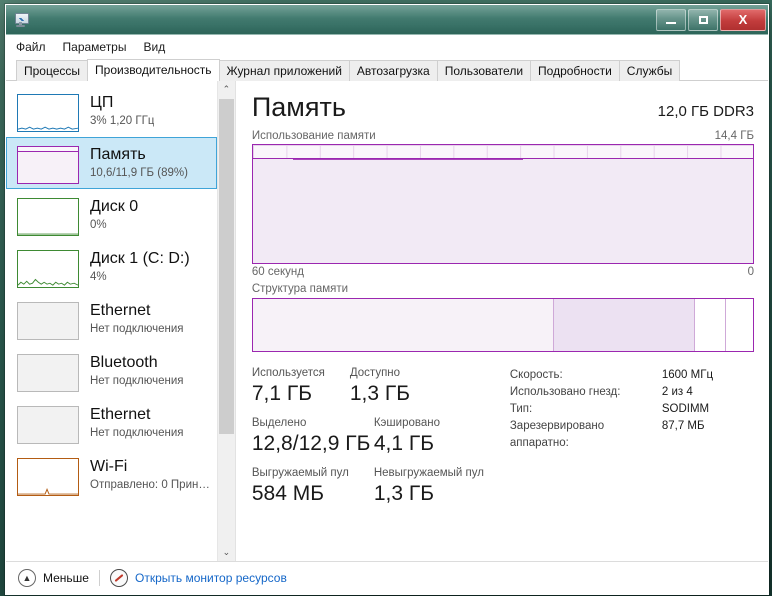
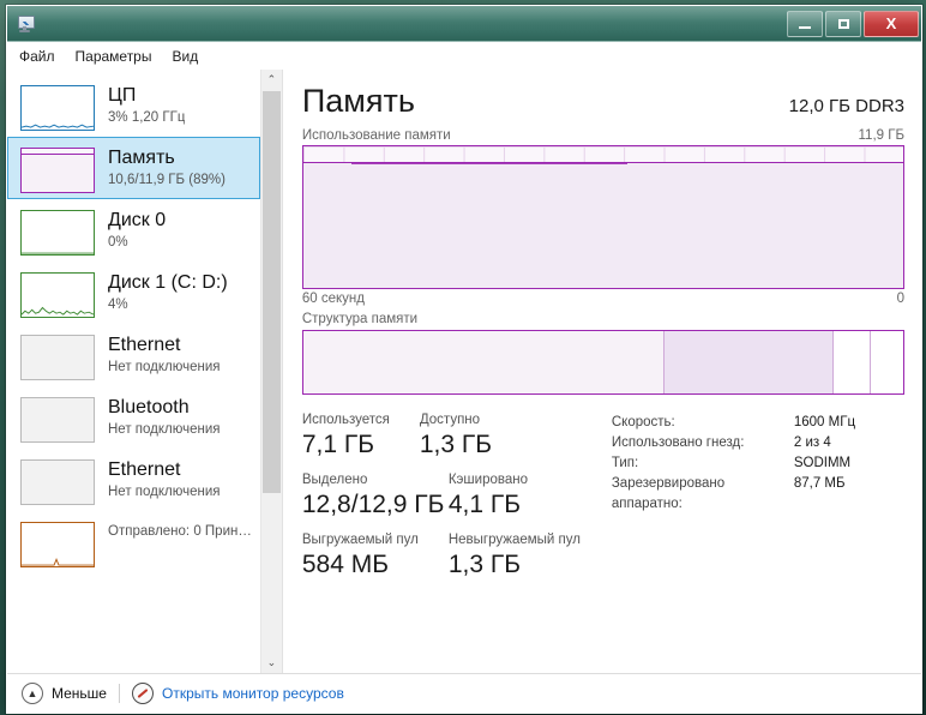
  X
  Файл
  Параметры
  Вид
- Процессы
- Производительность
- Журнал приложений
- Автозагрузка
- Пользователи
- Подробности
- Службы
  ЦП
  3% 1,20 ГГц
  Память
  10,6/11,9 ГБ (89%)
  Диск 0
  0%
  Диск 1 (C: D:)
  4%
  Ethernet
  Нет подключения
  Bluetooth
  Нет подключения
  Ethernet
  Нет подключения
- Wi-Fi
  Отправлено: 0 Прин…
  ⌃
  ⌄
  Память
  12,0 ГБ DDR3
  Использование памяти
- 14,4 ГБ
+ 11,9 ГБ
  60 секунд
  0
  Структура памяти
  Используется
  7,1 ГБ
  Доступно
  1,3 ГБ
  Выделено
  12,8/12,9 ГБ
  Кэшировано
  4,1 ГБ
  Выгружаемый пул
  584 МБ
  Невыгружаемый пул
  1,3 ГБ
  Скорость:
  1600 МГц
  Использовано гнезд:
  2 из 4
  Тип:
  SODIMM
  Зарезервировано аппаратно:
  87,7 МБ
  ▲
  Меньше
  Открыть монитор ресурсов
